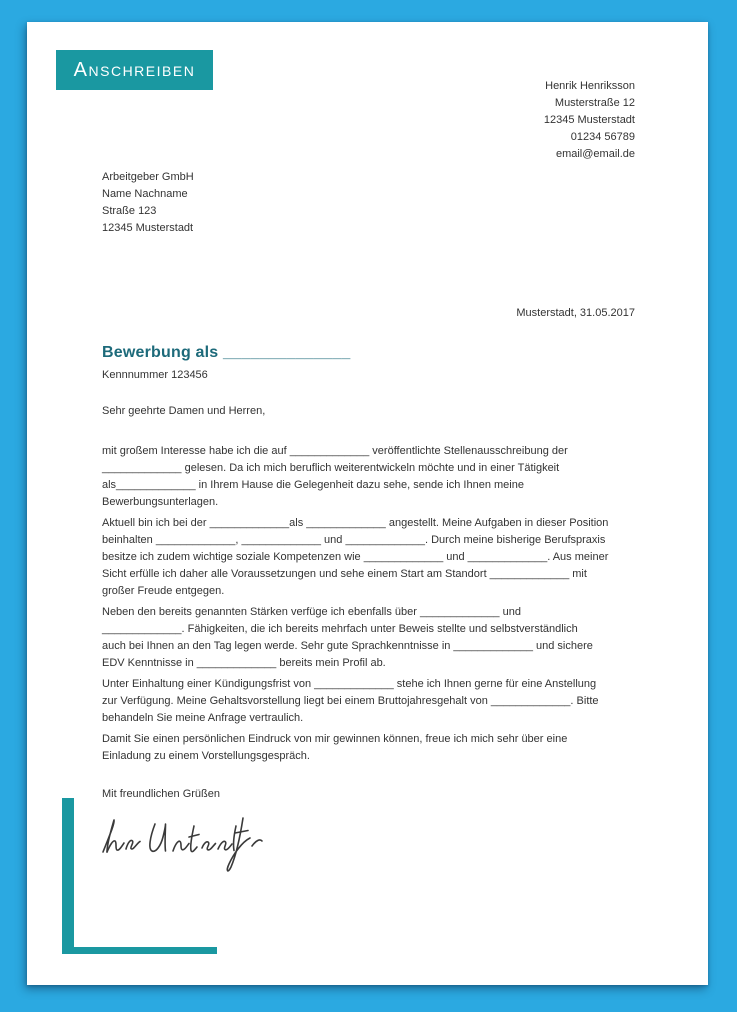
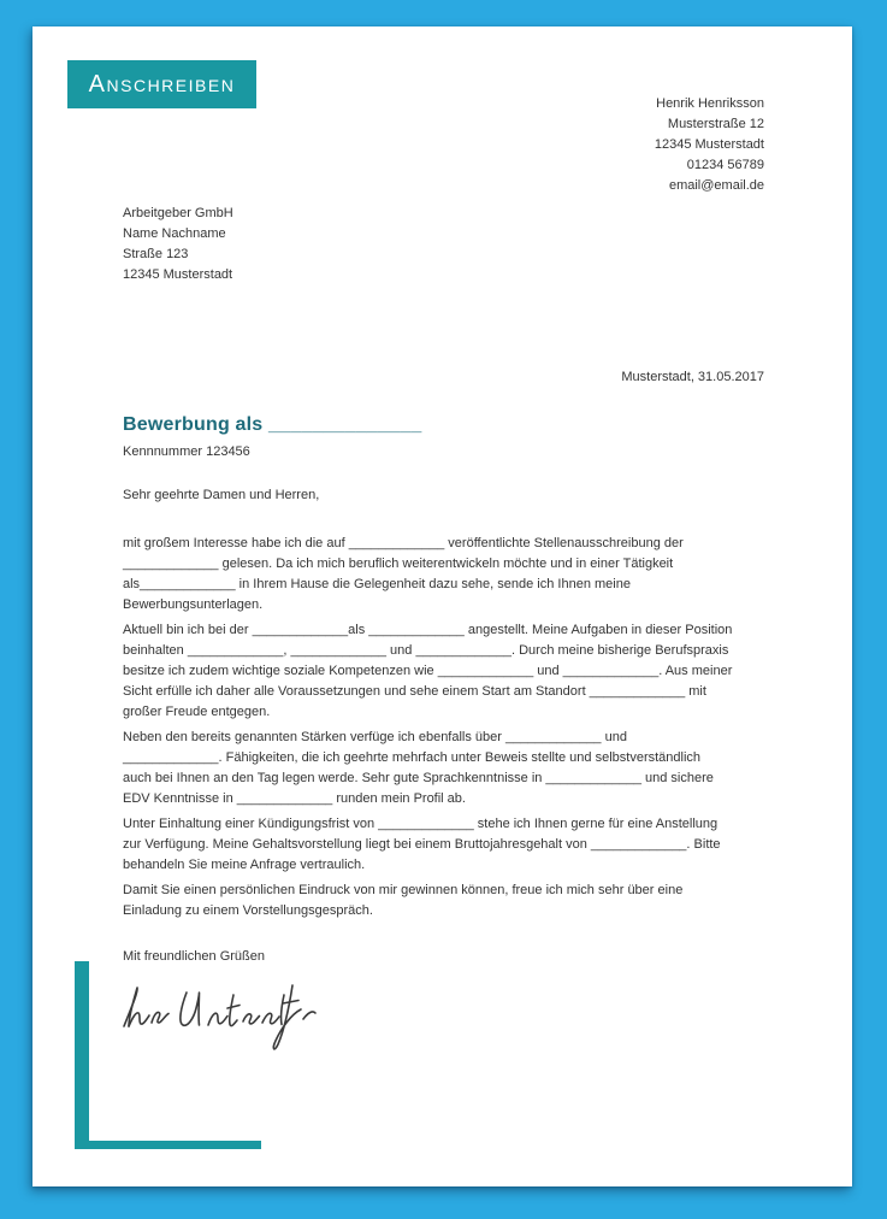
  Anschreiben
  Henrik Henriksson
  Musterstraße 12
  12345 Musterstadt
  01234 56789
  email@email.de
  Arbeitgeber GmbH
  Name Nachname
  Straße 123
  12345 Musterstadt
  Musterstadt, 31.05.2017
  Bewerbung als ______________
  Kennnummer 123456
  Sehr geehrte Damen und Herren,
  mit großem Interesse habe ich die auf _____________ veröffentlichte Stellenausschreibung der
  _____________ gelesen. Da ich mich beruflich weiterentwickeln möchte und in einer Tätigkeit
  als_____________ in Ihrem Hause die Gelegenheit dazu sehe, sende ich Ihnen meine
  Bewerbungsunterlagen.
  Aktuell bin ich bei der _____________als _____________ angestellt. Meine Aufgaben in dieser Position
  beinhalten _____________, _____________ und _____________. Durch meine bisherige Berufspraxis
  besitze ich zudem wichtige soziale Kompetenzen wie _____________ und _____________. Aus meiner
  Sicht erfülle ich daher alle Voraussetzungen und sehe einem Start am Standort _____________ mit
  großer Freude entgegen.
  Neben den bereits genannten Stärken verfüge ich ebenfalls über _____________ und
- _____________. Fähigkeiten, die ich bereits mehrfach unter Beweis stellte und selbstverständlich
+ _____________. Fähigkeiten, die ich geehrte mehrfach unter Beweis stellte und selbstverständlich
  auch bei Ihnen an den Tag legen werde. Sehr gute Sprachkenntnisse in _____________ und sichere
- EDV Kenntnisse in _____________ bereits mein Profil ab.
+ EDV Kenntnisse in _____________ runden mein Profil ab.
  Unter Einhaltung einer Kündigungsfrist von _____________ stehe ich Ihnen gerne für eine Anstellung
  zur Verfügung. Meine Gehaltsvorstellung liegt bei einem Bruttojahresgehalt von _____________. Bitte
  behandeln Sie meine Anfrage vertraulich.
  Damit Sie einen persönlichen Eindruck von mir gewinnen können, freue ich mich sehr über eine
  Einladung zu einem Vorstellungsgespräch.
  Mit freundlichen Grüßen
